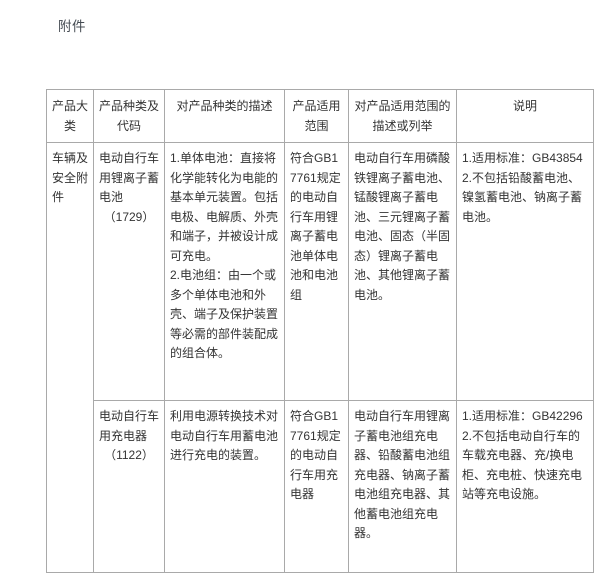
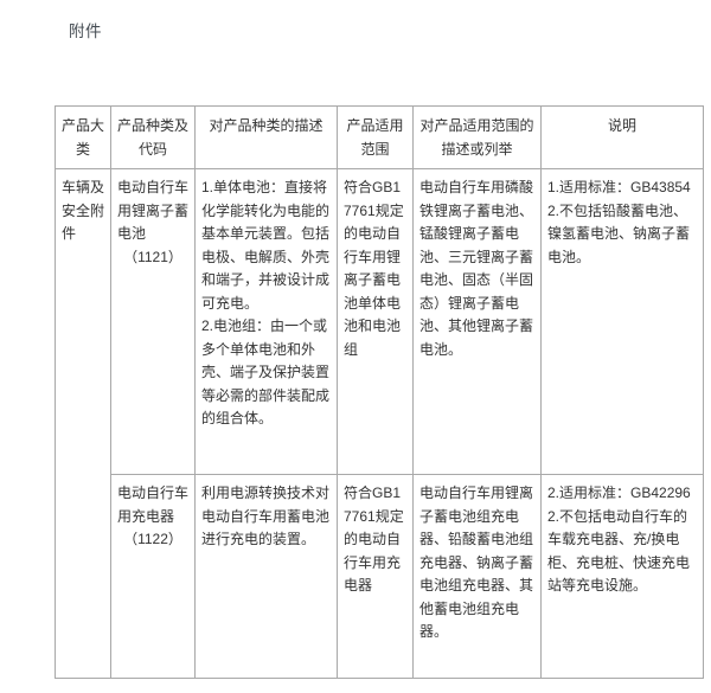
  附件
  产品大类	产品种类及代码	对产品种类的描述	产品适用范围	对产品适用范围的描述或列举	说明
- 车辆及安全附件	电动自行车用锂离子蓄电池（1729）	1.单体电池：直接将化学能转化为电能的基本单元装置。包括电极、电解质、外壳和端子，并被设计成可充电。 2.电池组：由一个或多个单体电池和外壳、端子及保护装置等必需的部件装配成的组合体。	符合GB17761规定的电动自行车用锂离子蓄电池单体电池和电池组	电动自行车用磷酸铁锂离子蓄电池、锰酸锂离子蓄电池、三元锂离子蓄电池、固态（半固态）锂离子蓄电池、其他锂离子蓄电池。	1.适用标准：GB43854 2.不包括铅酸蓄电池、镍氢蓄电池、钠离子蓄电池。
+ 车辆及安全附件	电动自行车用锂离子蓄电池（1121）	1.单体电池：直接将化学能转化为电能的基本单元装置。包括电极、电解质、外壳和端子，并被设计成可充电。 2.电池组：由一个或多个单体电池和外壳、端子及保护装置等必需的部件装配成的组合体。	符合GB17761规定的电动自行车用锂离子蓄电池单体电池和电池组	电动自行车用磷酸铁锂离子蓄电池、锰酸锂离子蓄电池、三元锂离子蓄电池、固态（半固态）锂离子蓄电池、其他锂离子蓄电池。	1.适用标准：GB43854 2.不包括铅酸蓄电池、镍氢蓄电池、钠离子蓄电池。
- 电动自行车用充电器（1122）	利用电源转换技术对电动自行车用蓄电池进行充电的装置。	符合GB17761规定的电动自行车用充电器	电动自行车用锂离子蓄电池组充电器、铅酸蓄电池组充电器、钠离子蓄电池组充电器、其他蓄电池组充电器。	1.适用标准：GB42296 2.不包括电动自行车的车载充电器、充/换电柜、充电桩、快速充电站等充电设施。
+ 电动自行车用充电器（1122）	利用电源转换技术对电动自行车用蓄电池进行充电的装置。	符合GB17761规定的电动自行车用充电器	电动自行车用锂离子蓄电池组充电器、铅酸蓄电池组充电器、钠离子蓄电池组充电器、其他蓄电池组充电器。	2.适用标准：GB42296 2.不包括电动自行车的车载充电器、充/换电柜、充电桩、快速充电站等充电设施。
